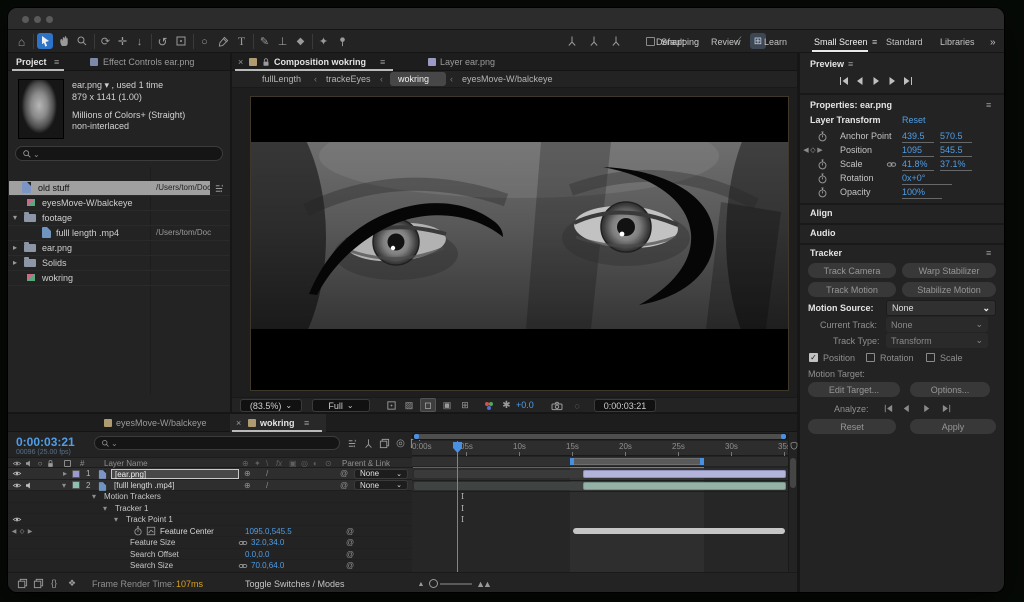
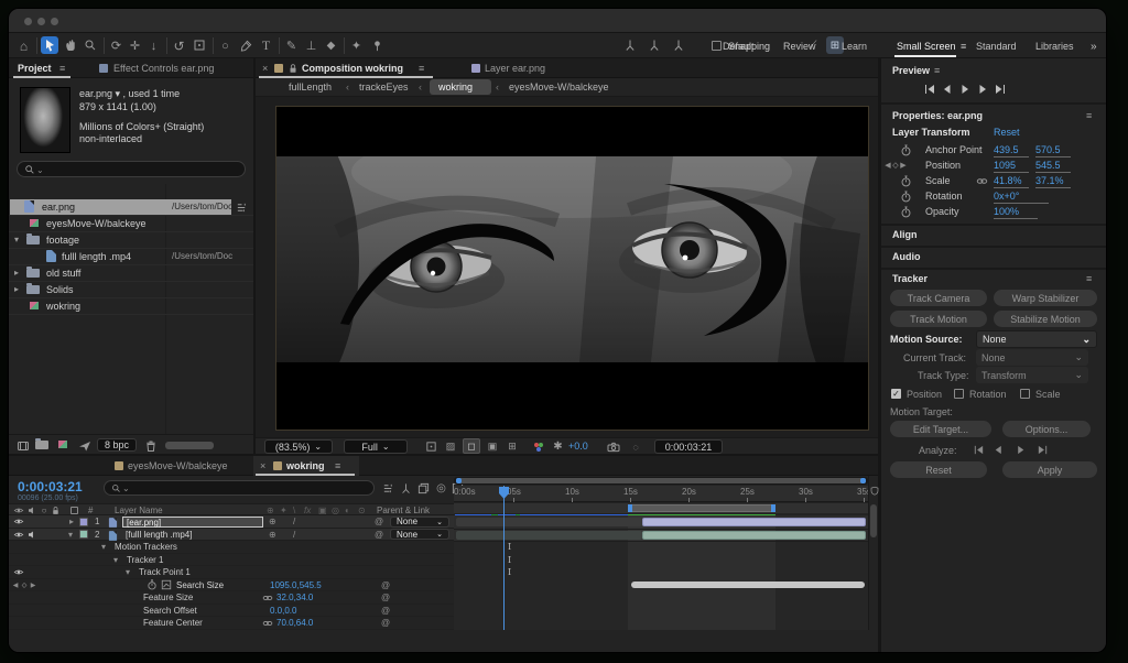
  ⌂
  ⟳
  ✛
  ↓
  ↺
  ○
  T
  ✎
  ⊥
  ◆
  ✦
  Snapping
  ⟋
  ⊞
  Default
  Review
  Learn
  Small Screen
  ≡
  Standard
  Libraries
  »
  Project
  ≡
  Effect Controls ear.png
  ear.png ▾ , used 1 time
  879 x 1141 (1.00)
  Millions of Colors+ (Straight)
  non-interlaced
  ⌄
- old stuff
+ ear.png
  /Users/tom/Doc
  eyesMove-W/balckeye
  ▾
  footage
  fulll length .mp4
  /Users/tom/Doc
  ▸
- ear.png
+ old stuff
  ▸
  Solids
  wokring
+ 8 bpc
  ×
  Composition wokring
  ≡
  Layer ear.png
  fullLength
  ‹
  trackeEyes
  ‹
  wokring
  ‹
  eyesMove-W/balckeye
  (83.5%)
  ⌄
  Full
  ⌄
  ▨
  ◻
  ▣
  ⊞
  ✱
  +0.0
  ◌
  0:00:03:21
  Preview
  ≡
  Properties: ear.png
  ≡
  Layer Transform
  Reset
  Anchor Point
  439.5
  570.5
  Position
  1095
  545.5
  Scale
  41.8%
  37.1%
  Rotation
  0x+0°
  Opacity
  100%
  Align
  Audio
  Tracker
  ≡
  Track Camera
  Warp Stabilizer
  Track Motion
  Stabilize Motion
  Motion Source:
  None
  ⌄
  Current Track:
  None
  ⌄
  Track Type:
  Transform
  ⌄
  ✓
  Position
  Rotation
  Scale
  Motion Target:
  Edit Target...
  Options...
  Analyze:
  Reset
  Apply
  eyesMove-W/balckeye
  ×
  wokring
  ≡
  0:00:03:21
  ⌄
  ◎
  0:00s
  05s
  10s
  15s
  20s
  25s
  30s
  ○
  #
  Layer Name
  ⊕
  ✦
  \
  fx
  ▣
  ◎
  ◐
  ⊙
  Parent & Link
  I
  I
  I
  ▸
  1
  [ear.png]
  ⊕
  /
  @
  None
  ▾
  2
  [fulll length .mp4]
  ⊕
  /
  @
  None
  ▾
  Motion Trackers
  ▾
  Tracker 1
  ▾
  Track Point 1
- Feature Center
+ Search Size
  1095.0,545.5
  @
  Feature Size
  32.0,34.0
  @
  Search Offset
  0.0,0.0
  @
- Search Size
+ Feature Center
  70.0,64.0
  @
- {}
- ❖
- Frame Render Time:
- 107ms
- Toggle Switches / Modes
- ▲▲
